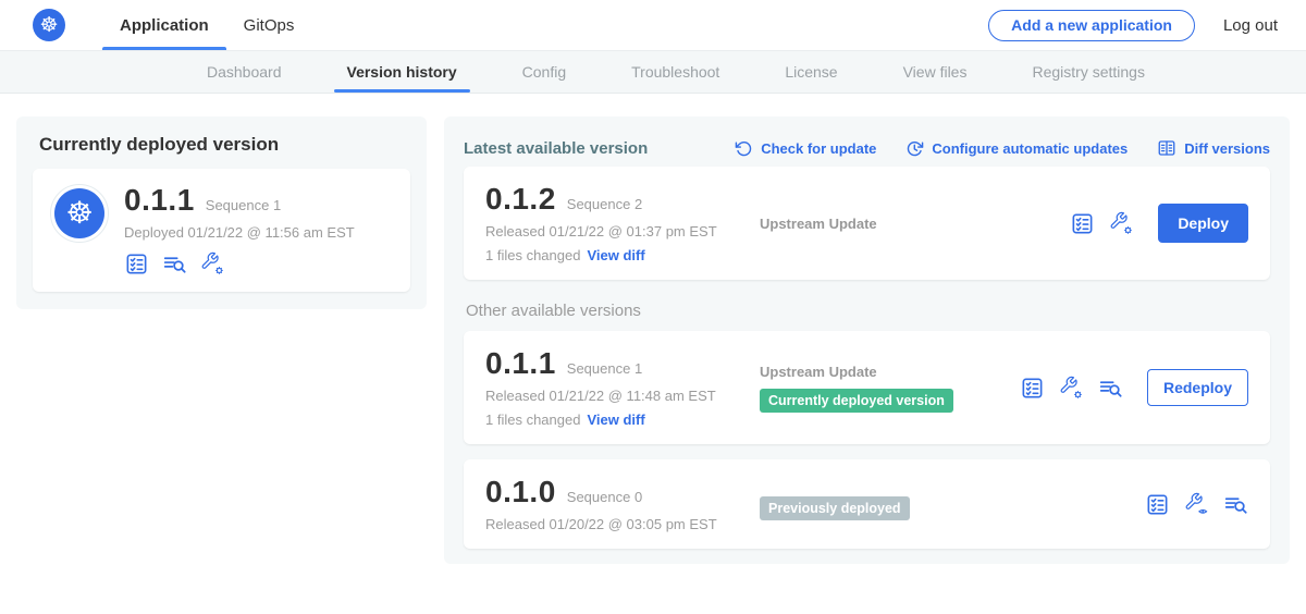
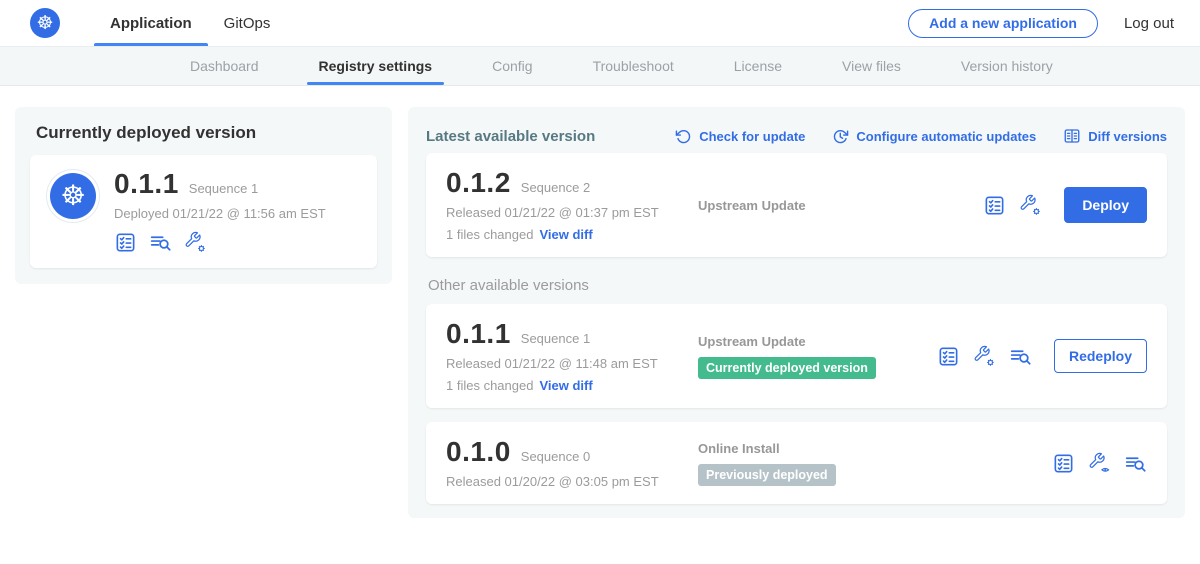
  ☸
  Application
  GitOps
  Add a new application
  Log out
  Dashboard
- Version history
+ Registry settings
  Config
  Troubleshoot
  License
  View files
- Registry settings
+ Version history
  Currently deployed version
  ☸
  0.1.1
  Sequence 1
  Deployed 01/21/22 @ 11:56 am EST
  Latest available version
  Check for update
  Configure automatic updates
  Diff versions
  0.1.2
  Sequence 2
  Released 01/21/22 @ 01:37 pm EST
  1 files changed View diff
  Upstream Update
  Deploy
  Other available versions
  0.1.1
  Sequence 1
  Released 01/21/22 @ 11:48 am EST
  1 files changed View diff
  Upstream Update
  Currently deployed version
  Redeploy
  0.1.0
  Sequence 0
  Released 01/20/22 @ 03:05 pm EST
+ Online Install
  Previously deployed
